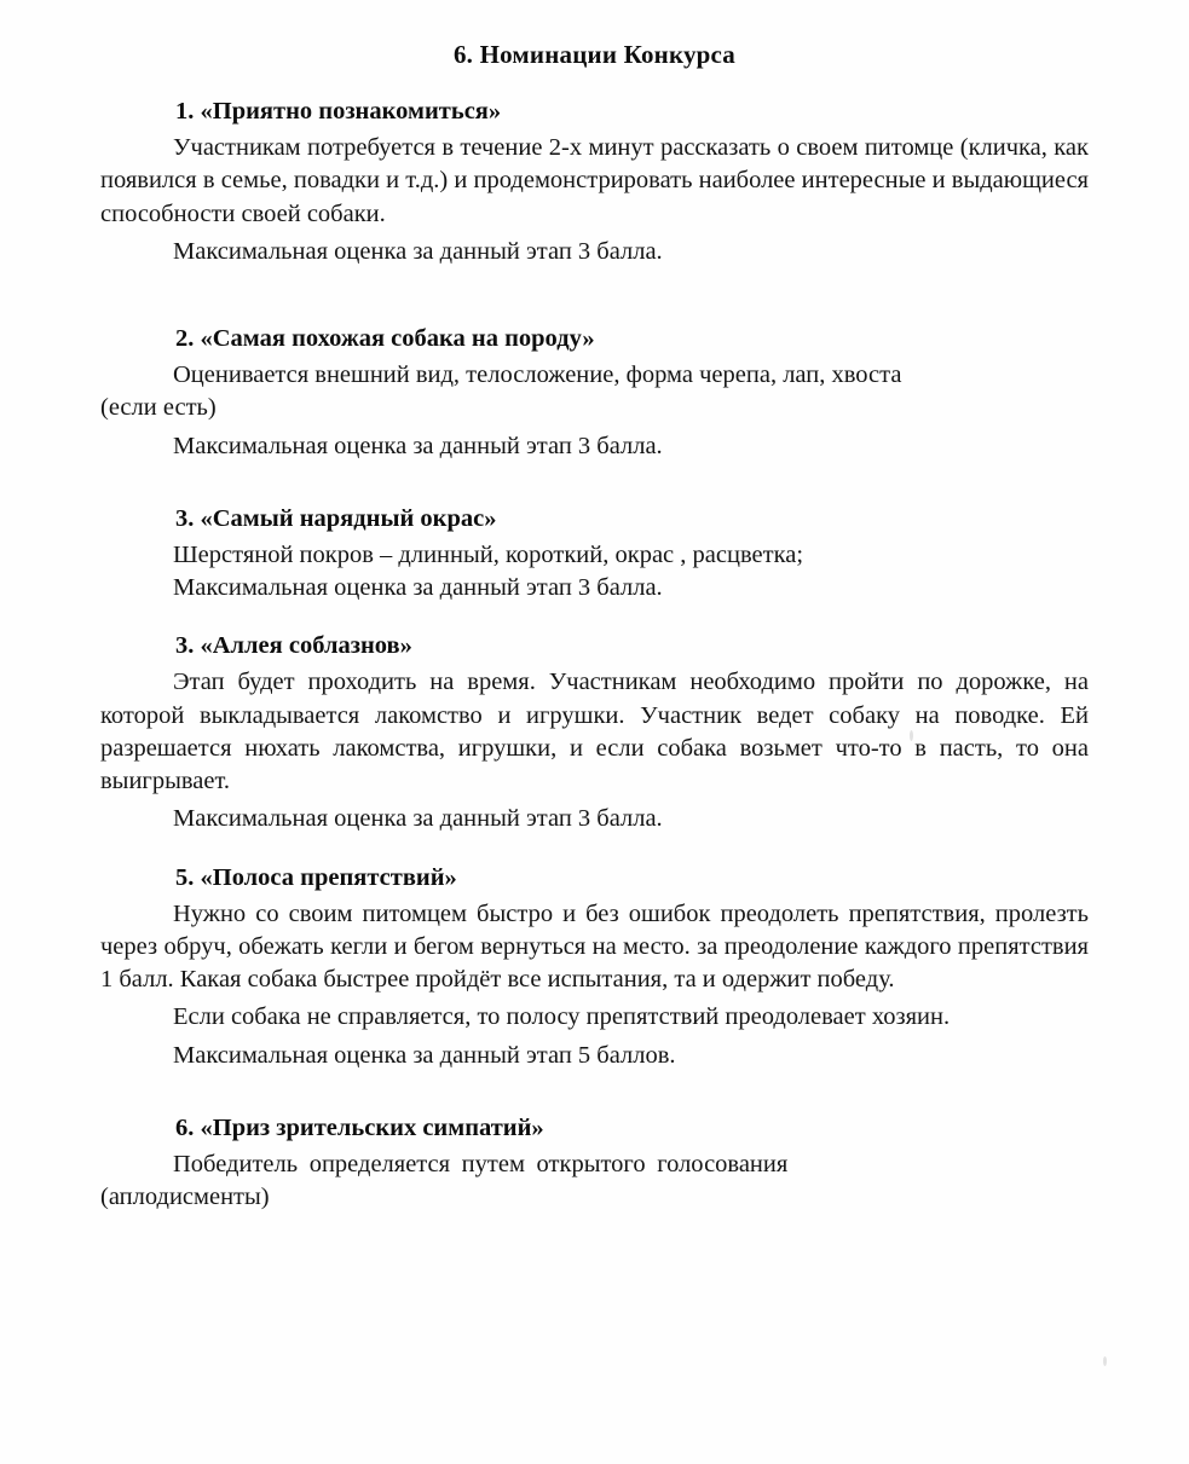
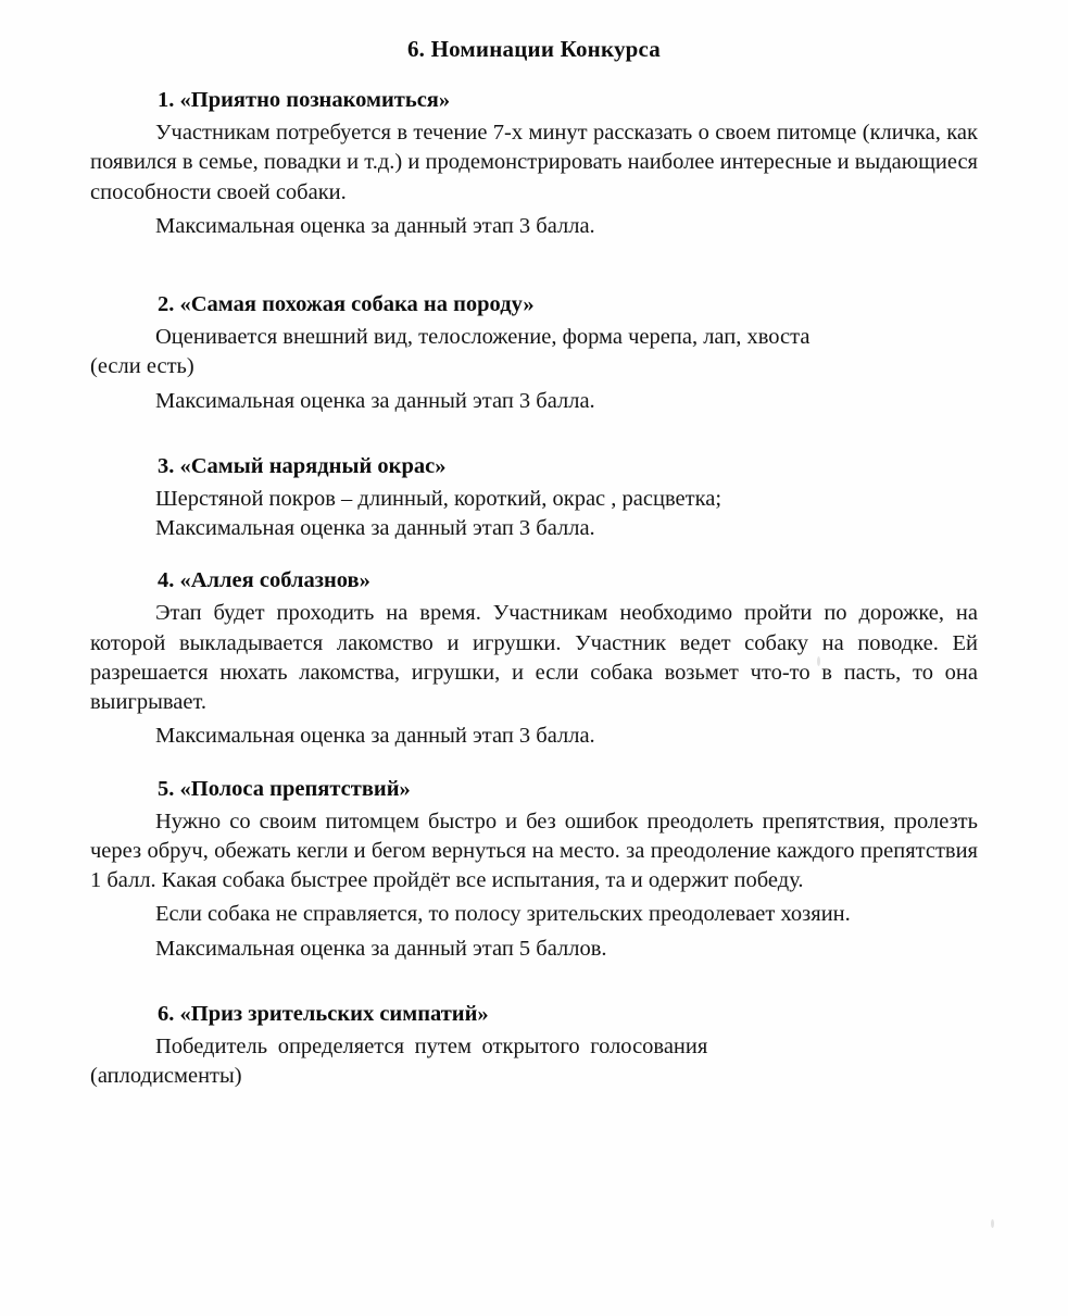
  6. Номинации Конкурса
  1. «Приятно познакомиться»
- Участникам потребуется в течение 2-х минут рассказать о своем питомце (кличка, как появился в семье, повадки и т.д.) и продемонстрировать наиболее интересные и выдающиеся способности своей собаки.
+ Участникам потребуется в течение 7-х минут рассказать о своем питомце (кличка, как появился в семье, повадки и т.д.) и продемонстрировать наиболее интересные и выдающиеся способности своей собаки.
  Максимальная оценка за данный этап 3 балла.
  2. «Самая похожая собака на породу»
  Оценивается внешний вид, телосложение, форма черепа, лап, хвоста
  (если есть)
  Максимальная оценка за данный этап 3 балла.
  3. «Самый нарядный окрас»
  Шерстяной покров – длинный, короткий, окрас , расцветка;
  Максимальная оценка за данный этап 3 балла.
- 3. «Аллея соблазнов»
+ 4. «Аллея соблазнов»
  Этап будет проходить на время. Участникам необходимо пройти по дорожке, на которой выкладывается лакомство и игрушки. Участник ведет собаку на поводке. Ей разрешается нюхать лакомства, игрушки, и если собака возьмет что-то в пасть, то она выигрывает.
  Максимальная оценка за данный этап 3 балла.
  5. «Полоса препятствий»
  Нужно со своим питомцем быстро и без ошибок преодолеть препятствия, пролезть через обруч, обежать кегли и бегом вернуться на место. за преодоление каждого препятствия 1 балл. Какая собака быстрее пройдёт все испытания, та и одержит победу.
- Если собака не справляется, то полосу препятствий преодолевает хозяин.
+ Если собака не справляется, то полосу зрительских преодолевает хозяин.
  Максимальная оценка за данный этап 5 баллов.
  6. «Приз зрительских симпатий»
  Победитель определяется путем открытого голосования
  (аплодисменты)
